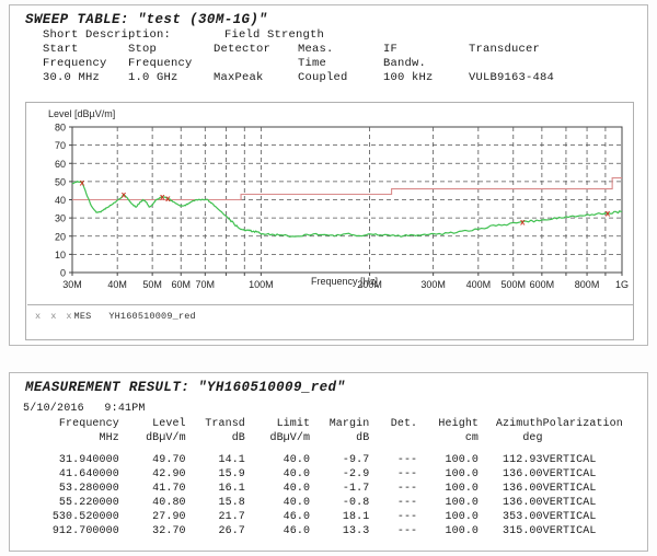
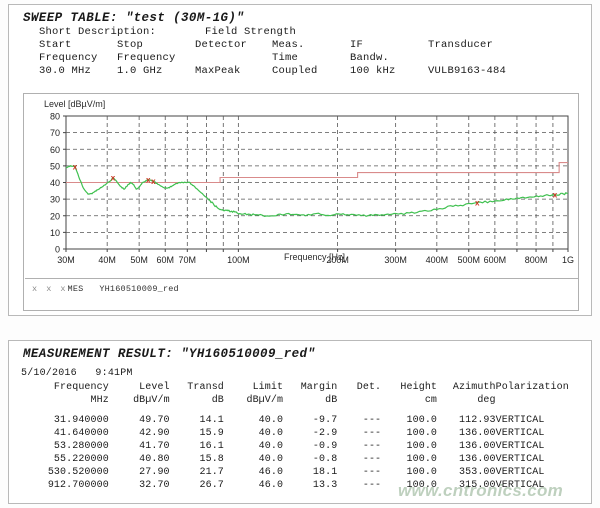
  SWEEP TABLE: "test (30M-1G)"
  Short Description:
  Field Strength
  Start
  Frequency
  30.0 MHz
  Stop
  Frequency
  1.0 GHz
  Detector
  MaxPeak
  Meas.
  Time
  Coupled
  IF
  Bandw.
  100 kHz
  Transducer
  VULB9163-484
  Level [dBµV/m]
  0
  10
  20
  30
  40
  50
  60
  70
  80
  30M
  40M
  50M
  60M
  70M
  100M
  200M
  300M
  400M
  500M
  600M
  800M
  1G
  x
  x
  x
  x
  x
  x
  Frequency [Hz]
  x x xMES YH160510009_red
  MEASUREMENT RESULT: "YH160510009_red"
  5/10/2016 9:41PM
  Frequency	Level	Transd	Limit	Margin	Det.	Height	Azimuth	Polarization
  MHz	dBµV/m	dB	dBµV/m	dB		cm	deg
  31.940000	49.70	14.1	40.0	-9.7	---	100.0	112.93	VERTICAL
  41.640000	42.90	15.9	40.0	-2.9	---	100.0	136.00	VERTICAL
- 53.280000	41.70	16.1	40.0	-1.7	---	100.0	136.00	VERTICAL
+ 53.280000	41.70	16.1	40.0	-0.9	---	100.0	136.00	VERTICAL
  55.220000	40.80	15.8	40.0	-0.8	---	100.0	136.00	VERTICAL
  530.520000	27.90	21.7	46.0	18.1	---	100.0	353.00	VERTICAL
  912.700000	32.70	26.7	46.0	13.3	---	100.0	315.00	VERTICAL
+ www.cntronics.com
